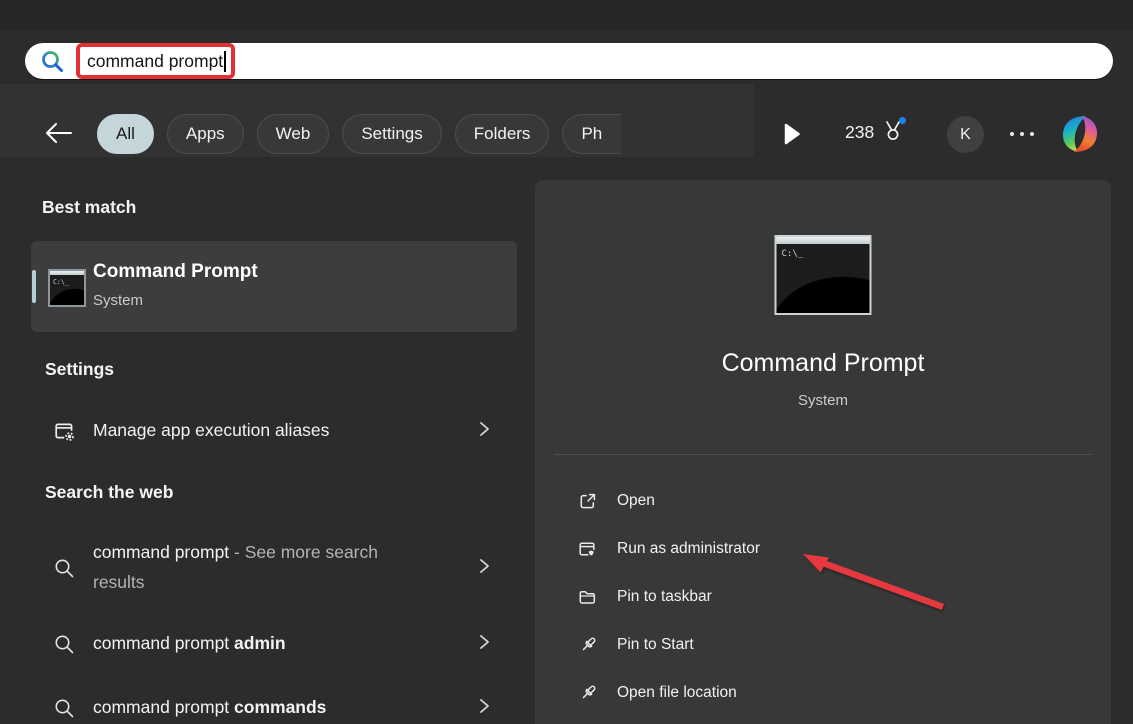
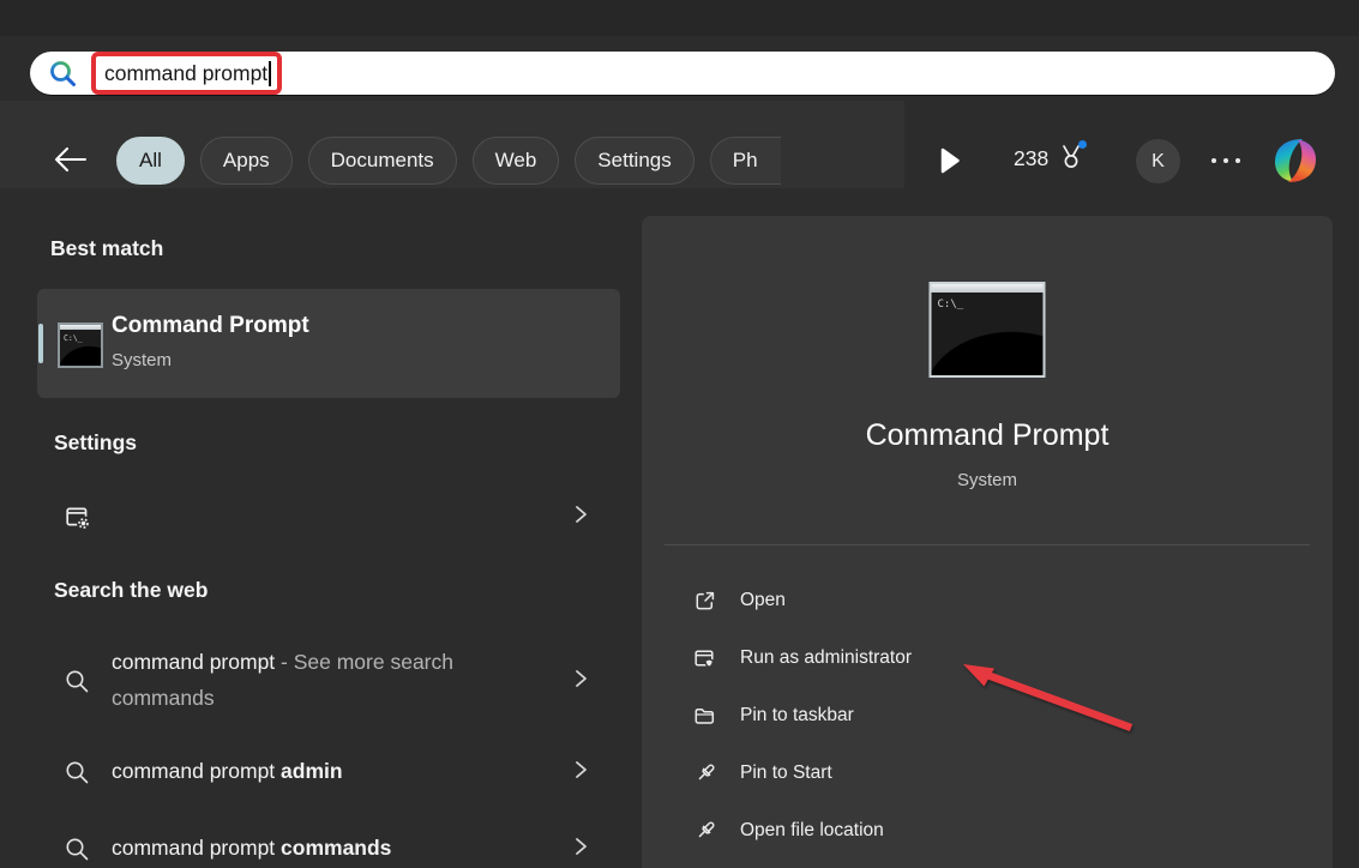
  command prompt
  All
  Apps
+ Documents
  Web
  Settings
- Folders
  Ph
  238
  K
  Best match
  C:\_
  Command Prompt
  System
  Settings
- Manage app execution aliases
  Search the web
- command prompt - See more search results
+ command prompt - See more search commands
  command prompt admin
  command prompt commands
  C:\_
  Command Prompt
  System
  Open
  Run as administrator
  Pin to taskbar
  Pin to Start
  Open file location
